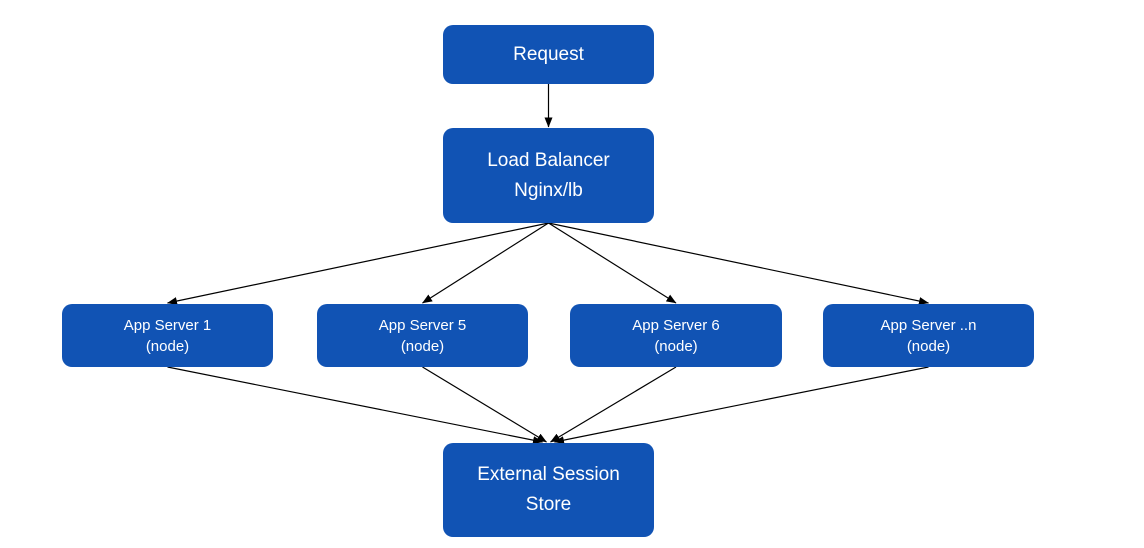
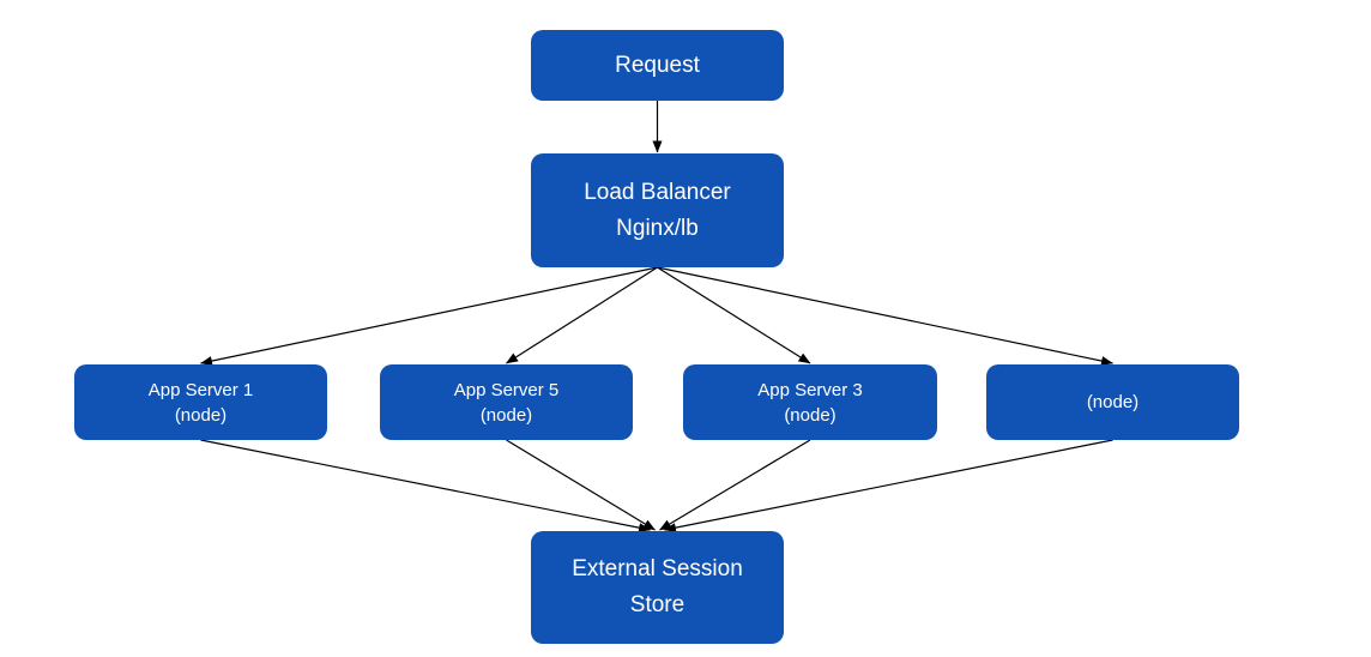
  Request
  Load Balancer
  Nginx/lb
  App Server 1
  (node)
  App Server 5
  (node)
- App Server 6
+ App Server 3
  (node)
- App Server ..n
  (node)
  External Session
  Store
